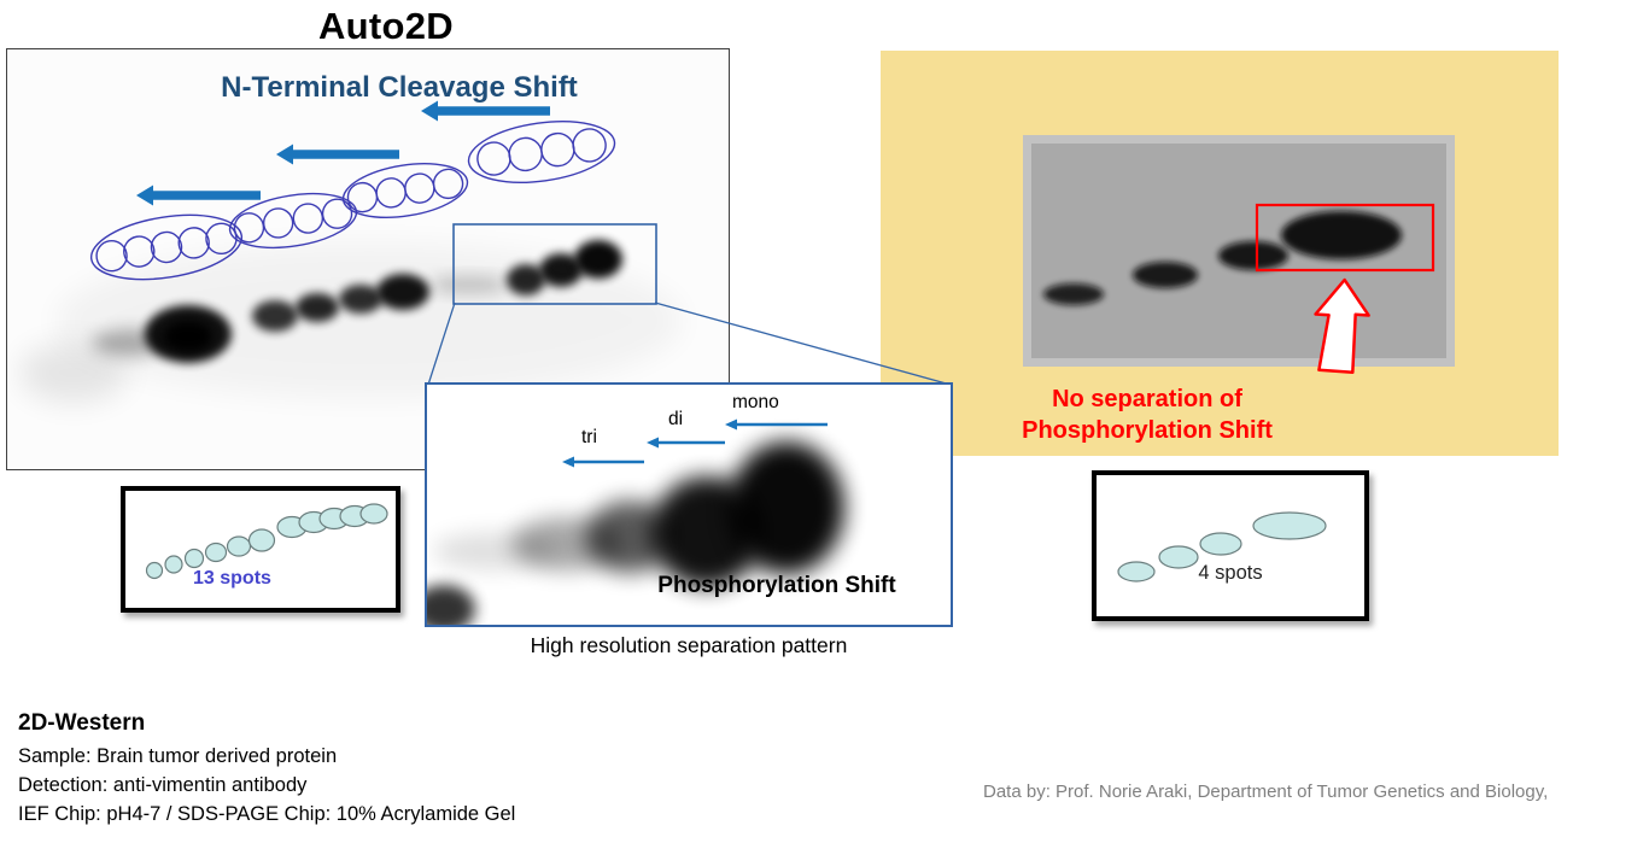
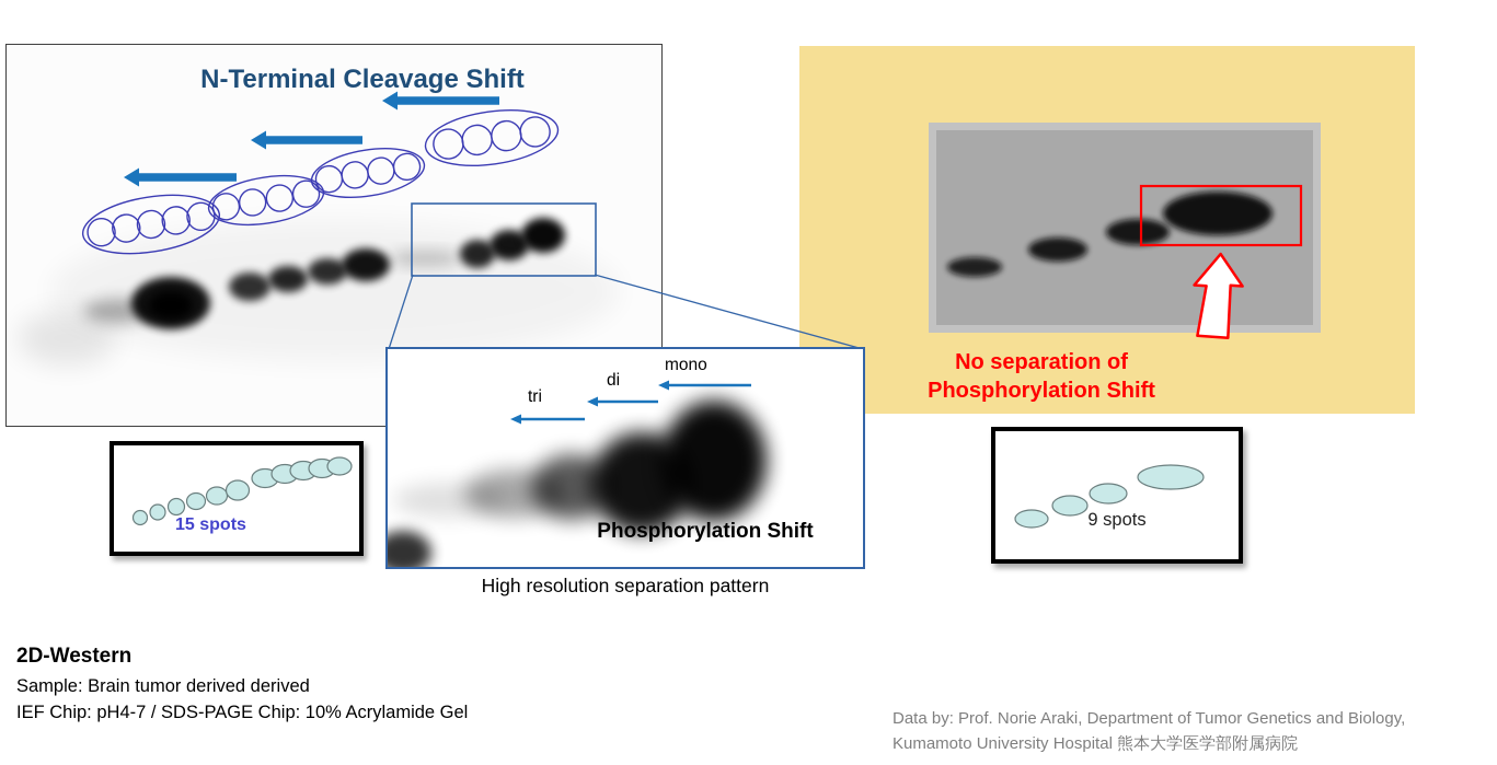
- Auto2D
  N-Terminal Cleavage Shift
  No separation of
  Phosphorylation Shift
  mono
  di
  tri
  Phosphorylation Shift
  High resolution separation pattern
- 13 spots
+ 15 spots
- 4 spots
+ 9 spots
  2D-Western
- Sample: Brain tumor derived protein
+ Sample: Brain tumor derived derived
- Detection: anti-vimentin antibody
  IEF Chip: pH4-7 / SDS-PAGE Chip: 10% Acrylamide Gel
  Data by: Prof. Norie Araki, Department of Tumor Genetics and Biology,
+ Kumamoto University Hospital 熊本大学医学部附属病院
